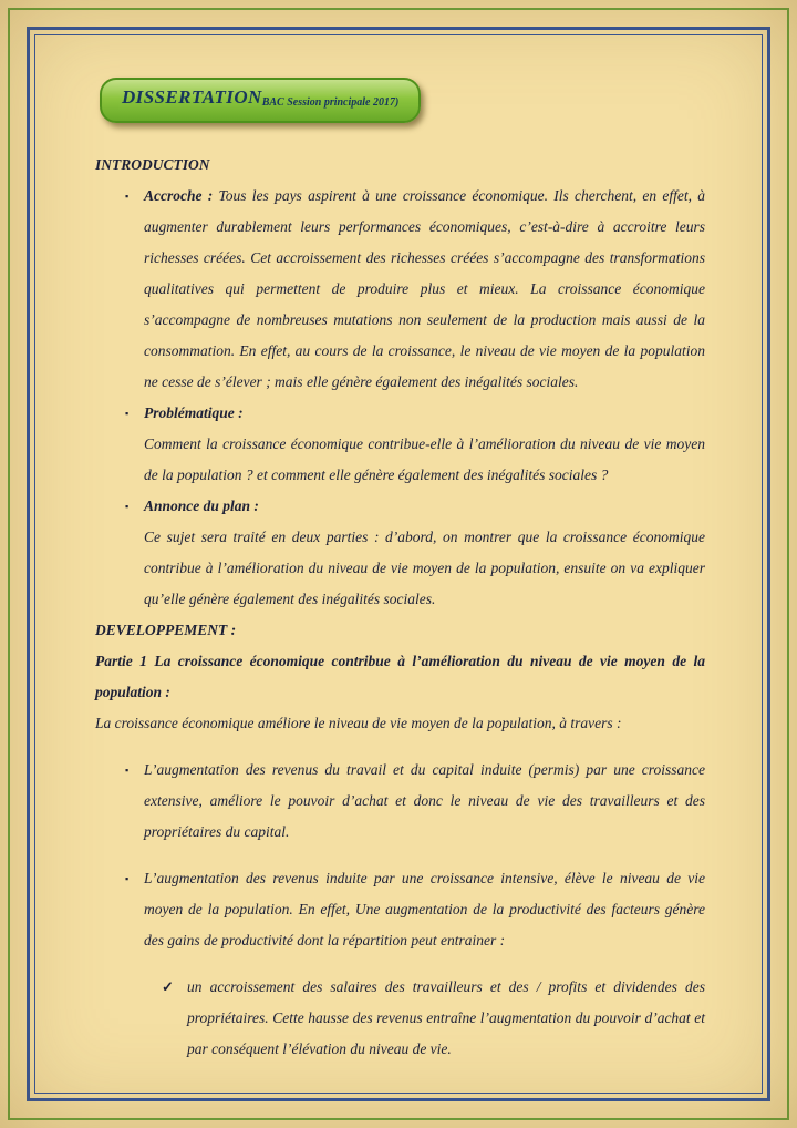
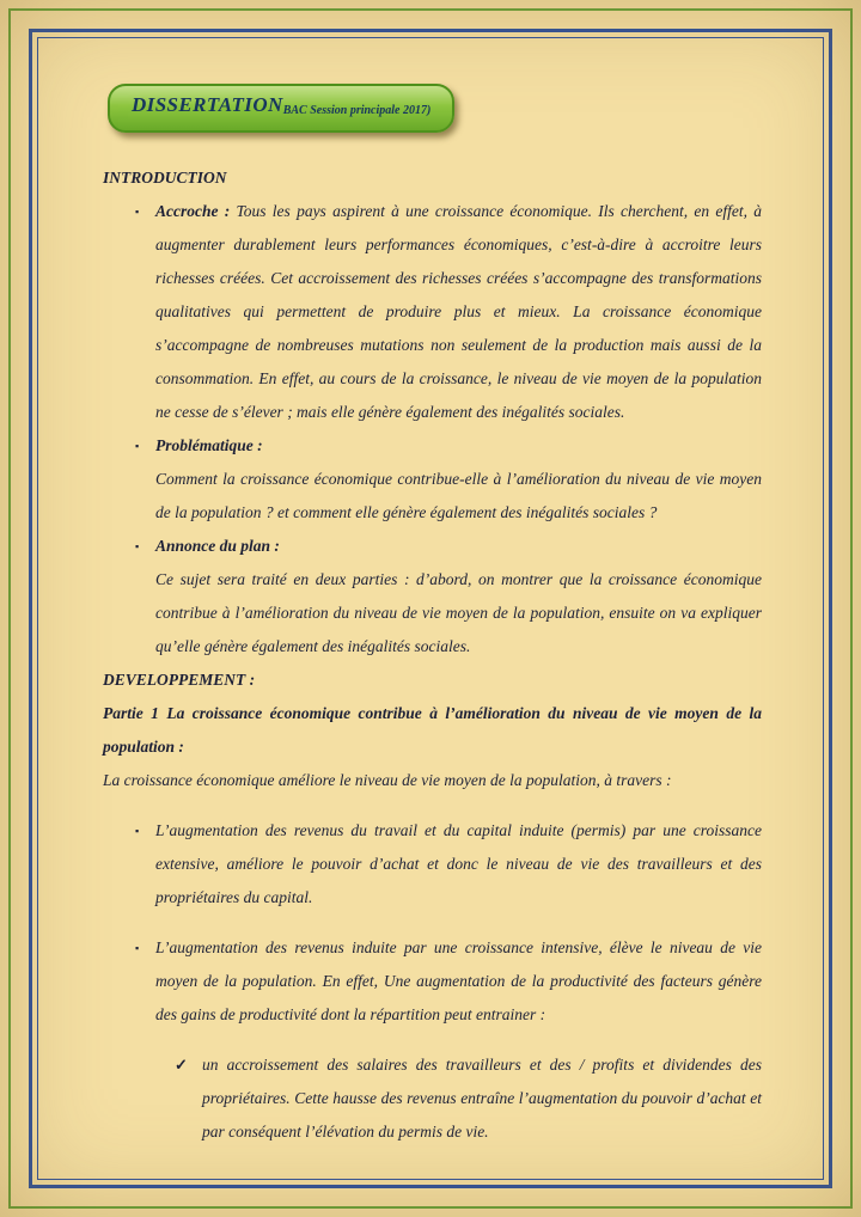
  DISSERTATIONBAC Session principale 2017)
  INTRODUCTION
  ▪
  Accroche : Tous les pays aspirent à une croissance économique. Ils cherchent, en effet, à augmenter durablement leurs performances économiques, c’est-à-dire à accroitre leurs richesses créées. Cet accroissement des richesses créées s’accompagne des transformations qualitatives qui permettent de produire plus et mieux. La croissance économique s’accompagne de nombreuses mutations non seulement de la production mais aussi de la consommation. En effet, au cours de la croissance, le niveau de vie moyen de la population ne cesse de s’élever ; mais elle génère également des inégalités sociales.
  ▪
  Problématique :
  Comment la croissance économique contribue-elle à l’amélioration du niveau de vie moyen de la population ? et comment elle génère également des inégalités sociales ?
  ▪
  Annonce du plan :
  Ce sujet sera traité en deux parties : d’abord, on montrer que la croissance économique contribue à l’amélioration du niveau de vie moyen de la population, ensuite on va expliquer qu’elle génère également des inégalités sociales.
  DEVELOPPEMENT :
  Partie 1 La croissance économique contribue à l’amélioration du niveau de vie moyen de la population :
  La croissance économique améliore le niveau de vie moyen de la population, à travers :
  ▪
  L’augmentation des revenus du travail et du capital induite (permis) par une croissance extensive, améliore le pouvoir d’achat et donc le niveau de vie des travailleurs et des propriétaires du capital.
  ▪
  L’augmentation des revenus induite par une croissance intensive, élève le niveau de vie moyen de la population. En effet, Une augmentation de la productivité des facteurs génère des gains de productivité dont la répartition peut entrainer :
  ✓
- un accroissement des salaires des travailleurs et des / profits et dividendes des propriétaires. Cette hausse des revenus entraîne l’augmentation du pouvoir d’achat et par conséquent l’élévation du niveau de vie.
+ un accroissement des salaires des travailleurs et des / profits et dividendes des propriétaires. Cette hausse des revenus entraîne l’augmentation du pouvoir d’achat et par conséquent l’élévation du permis de vie.
